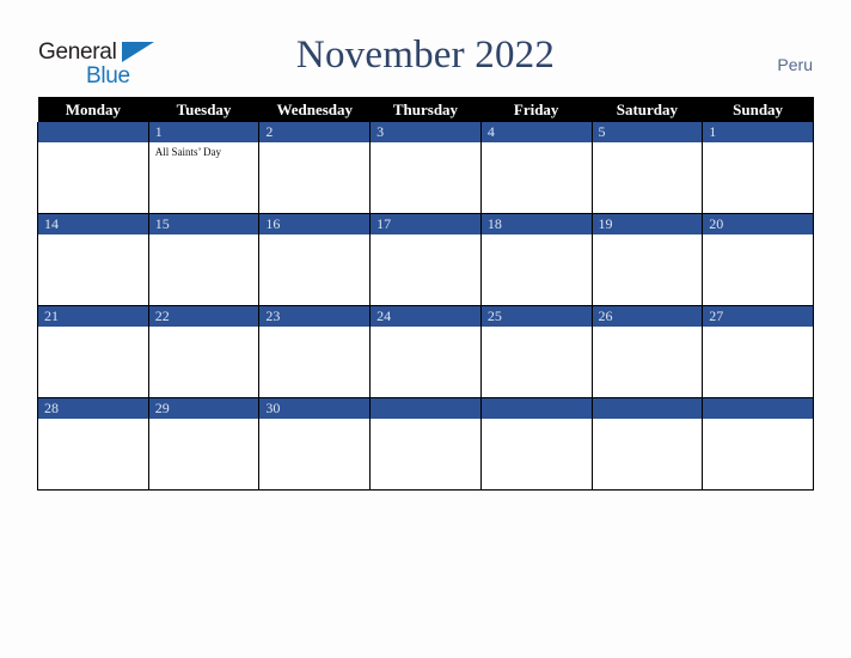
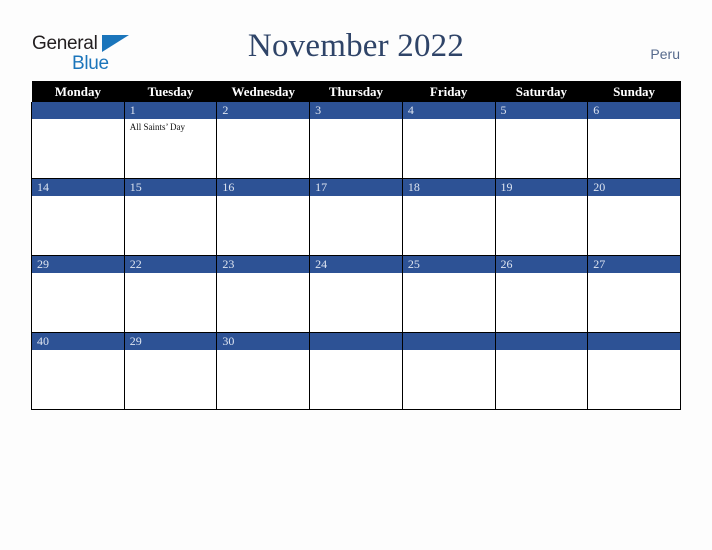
  General
  Blue
  November 2022
  Peru
  Monday	Tuesday	Wednesday	Thursday	Friday	Saturday	Sunday
- 	1All Saints’ Day	2	3	4	5	1
+ 	1All Saints’ Day	2	3	4	5	6
  14	15	16	17	18	19	20
- 21	22	23	24	25	26	27
+ 29	22	23	24	25	26	27
- 28	29	30
+ 40	29	30
